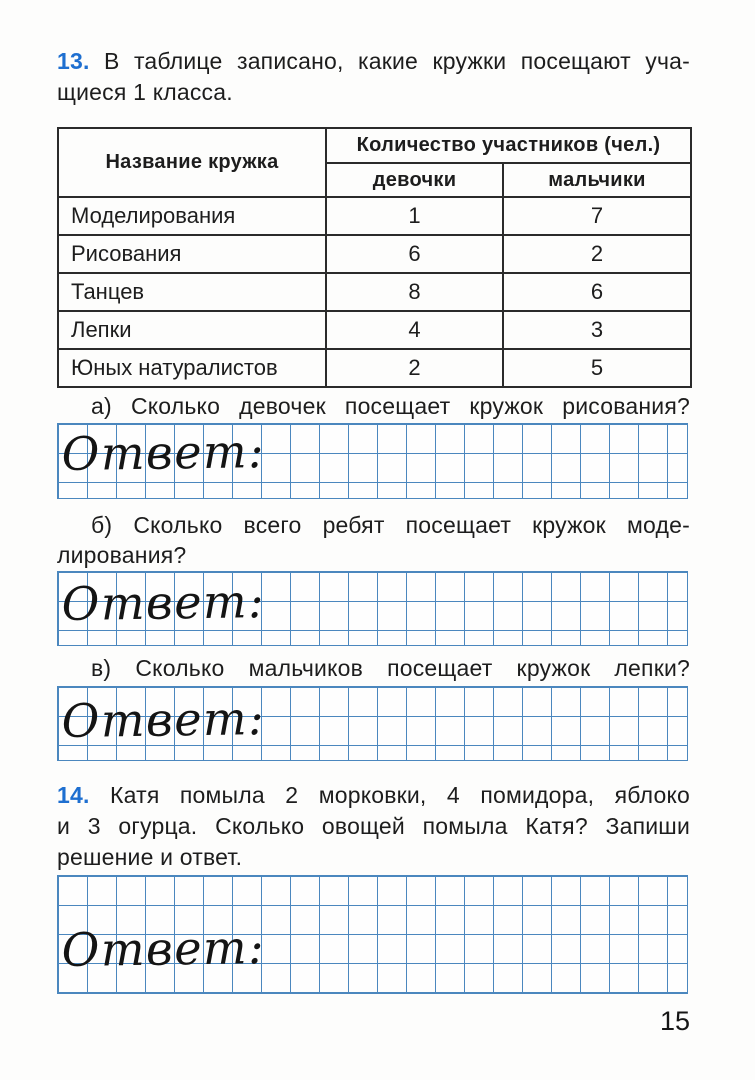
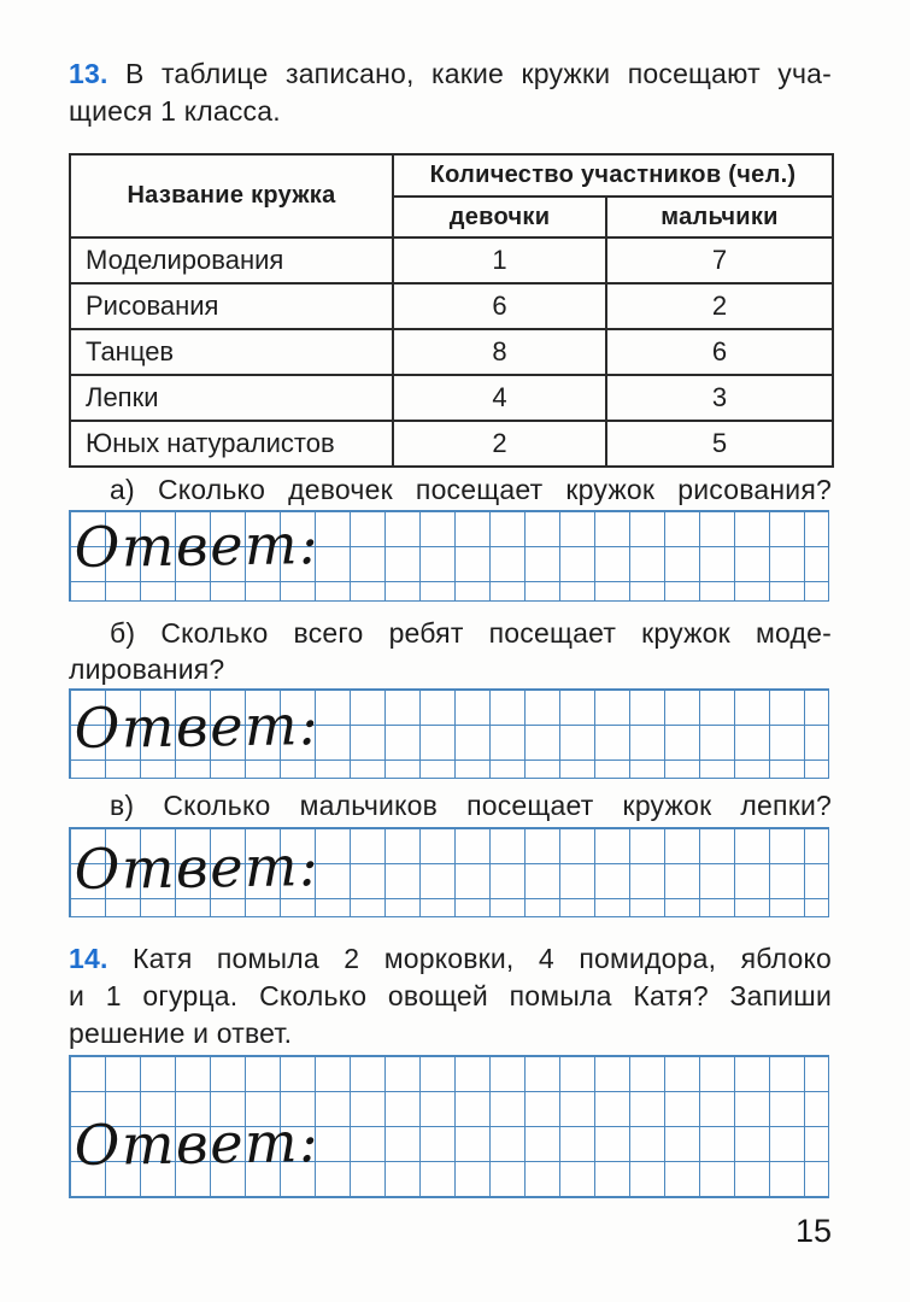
  13. В таблице записано, какие кружки посещают уча-
  щиеся 1 класса.
  Название кружка	Количество участников (чел.)
  девочки	мальчики
  Моделирования	1	7
  Рисования	6	2
  Танцев	8	6
  Лепки	4	3
  Юных натуралистов	2	5
  а) Сколько девочек посещает кружок рисования?
  Ответ:
  б) Сколько всего ребят посещает кружок моде-
  лирования?
  Ответ:
  в) Сколько мальчиков посещает кружок лепки?
  Ответ:
  14. Катя помыла 2 морковки, 4 помидора, яблоко
- и 3 огурца. Сколько овощей помыла Катя? Запиши
+ и 1 огурца. Сколько овощей помыла Катя? Запиши
  решение и ответ.
  Ответ:
  15
